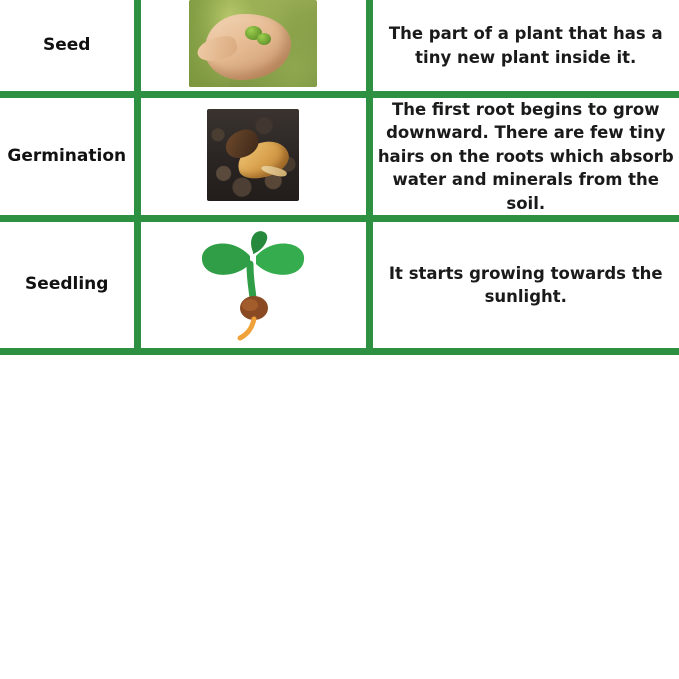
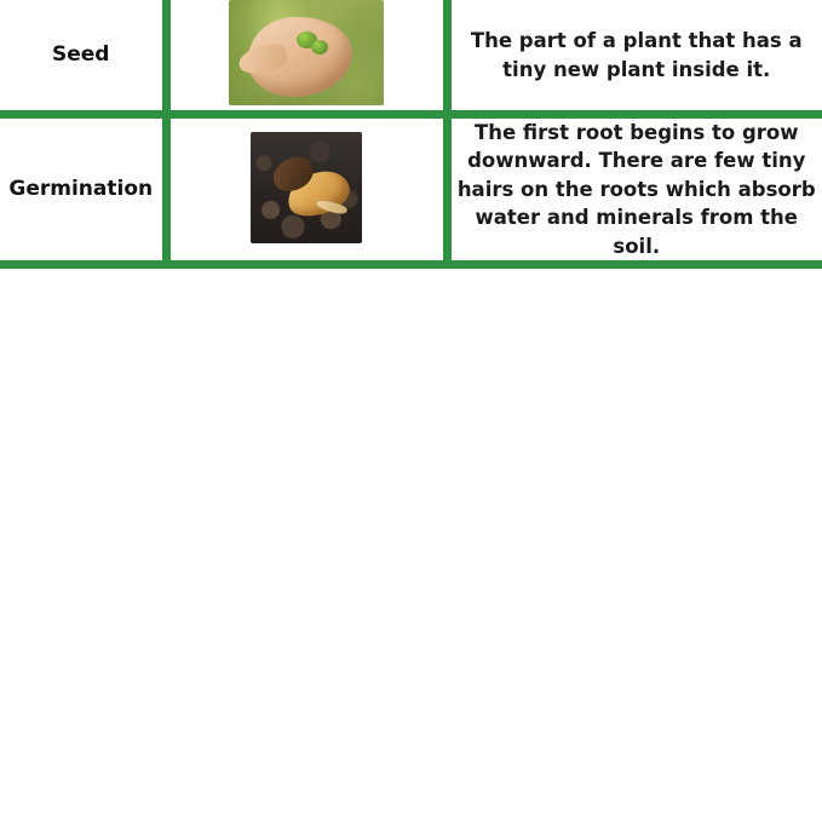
  Seed		The part of a plant that has a tiny new plant inside it.
  Germination		The first root begins to grow downward. There are few tiny hairs on the roots which absorb water and minerals from the soil.
- Seedling		It starts growing towards the sunlight.
